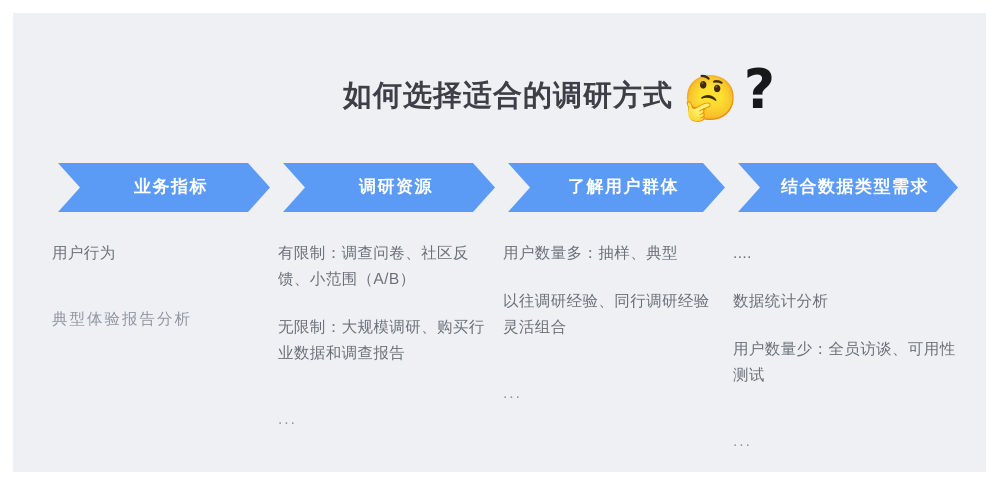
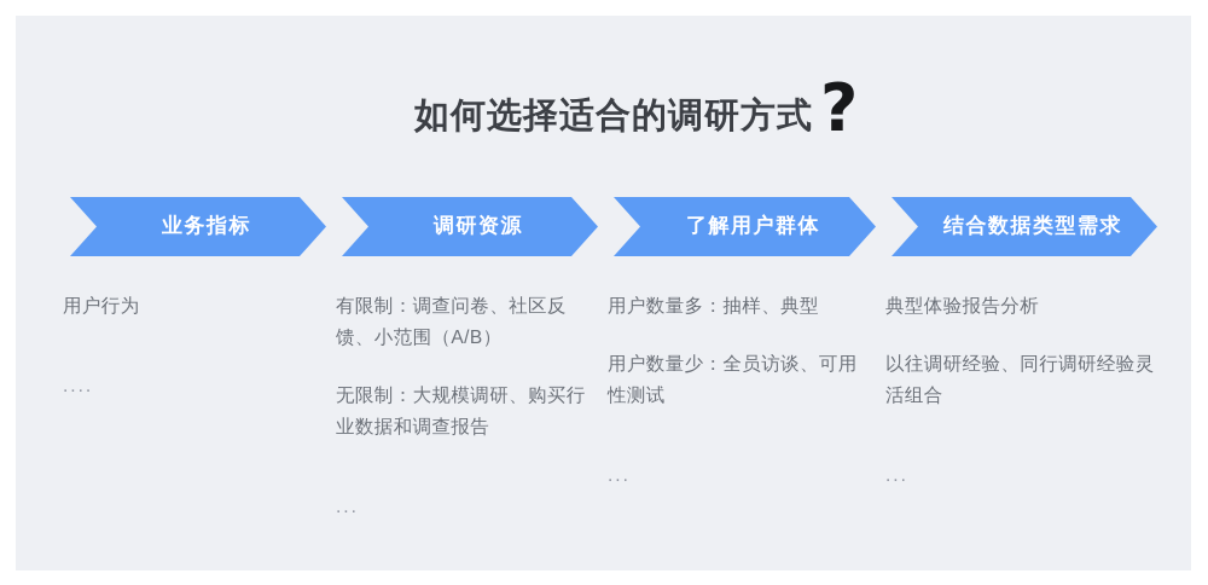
  如何选择适合的调研方式
- 🤔
  ?
  业务指标
  调研资源
  了解用户群体
  结合数据类型需求
  用户行为
- 典型体验报告分析
+ ....
  有限制：调查问卷、社区反馈、小范围（A/B）
  无限制：大规模调研、购买行业数据和调查报告
  ...
  用户数量多：抽样、典型
- 以往调研经验、同行调研经验灵活组合
+ 用户数量少：全员访谈、可用性测试
  ...
- ....
+ 典型体验报告分析
- 数据统计分析
- 用户数量少：全员访谈、可用性测试
+ 以往调研经验、同行调研经验灵活组合
  ...
